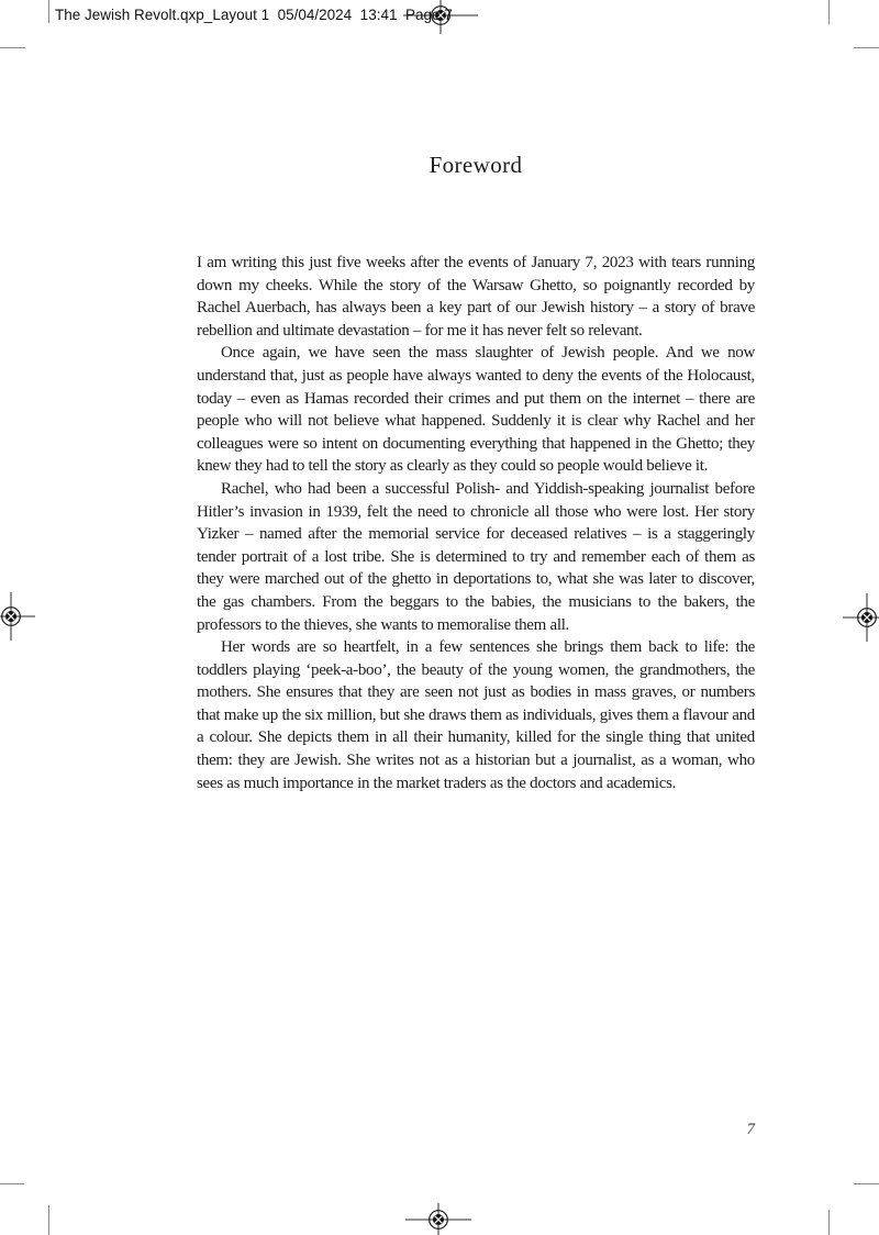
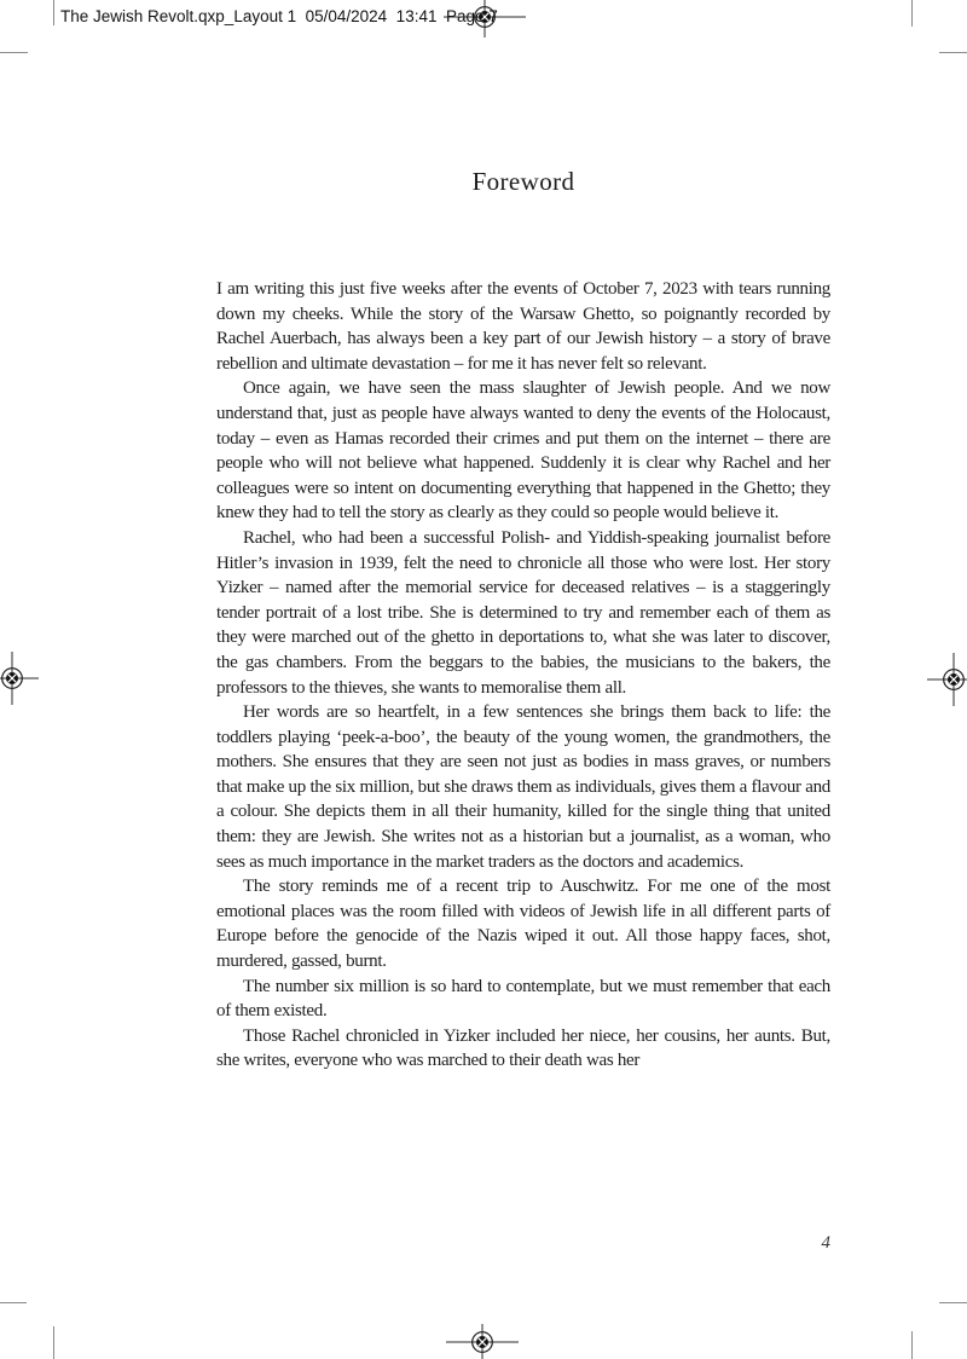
  The Jewish Revolt.qxp_Layout 1 05/04/2024 13:41 Page 7
  Foreword
- I am writing this just five weeks after the events of January 7, 2023 with tears running down my cheeks. While the story of the Warsaw Ghetto, so poignantly recorded by Rachel Auerbach, has always been a key part of our Jewish history – a story of brave rebellion and ultimate devastation – for me it has never felt so relevant.
+ I am writing this just five weeks after the events of October 7, 2023 with tears running down my cheeks. While the story of the Warsaw Ghetto, so poignantly recorded by Rachel Auerbach, has always been a key part of our Jewish history – a story of brave rebellion and ultimate devastation – for me it has never felt so relevant.
  Once again, we have seen the mass slaughter of Jewish people. And we now understand that, just as people have always wanted to deny the events of the Holocaust, today – even as Hamas recorded their crimes and put them on the internet – there are people who will not believe what happened. Suddenly it is clear why Rachel and her colleagues were so intent on documenting everything that happened in the Ghetto; they knew they had to tell the story as clearly as they could so people would believe it.
  Rachel, who had been a successful Polish- and Yiddish-speaking journalist before Hitler’s invasion in 1939, felt the need to chronicle all those who were lost. Her story Yizker – named after the memorial service for deceased relatives – is a staggeringly tender portrait of a lost tribe. She is determined to try and remember each of them as they were marched out of the ghetto in deportations to, what she was later to discover, the gas chambers. From the beggars to the babies, the musicians to the bakers, the professors to the thieves, she wants to memoralise them all.
  Her words are so heartfelt, in a few sentences she brings them back to life: the toddlers playing ‘peek-a-boo’, the beauty of the young women, the grandmothers, the mothers. She ensures that they are seen not just as bodies in mass graves, or numbers that make up the six million, but she draws them as individuals, gives them a flavour and a colour. She depicts them in all their humanity, killed for the single thing that united them: they are Jewish. She writes not as a historian but a journalist, as a woman, who sees as much importance in the market traders as the doctors and academics.
+ The story reminds me of a recent trip to Auschwitz. For me one of the most emotional places was the room filled with videos of Jewish life in all different parts of Europe before the genocide of the Nazis wiped it out. All those happy faces, shot, murdered, gassed, burnt.
+ The number six million is so hard to contemplate, but we must remember that each of them existed.
+ Those Rachel chronicled in Yizker included her niece, her cousins, her aunts. But, she writes, everyone who was marched to their death was her
- 7
+ 4
